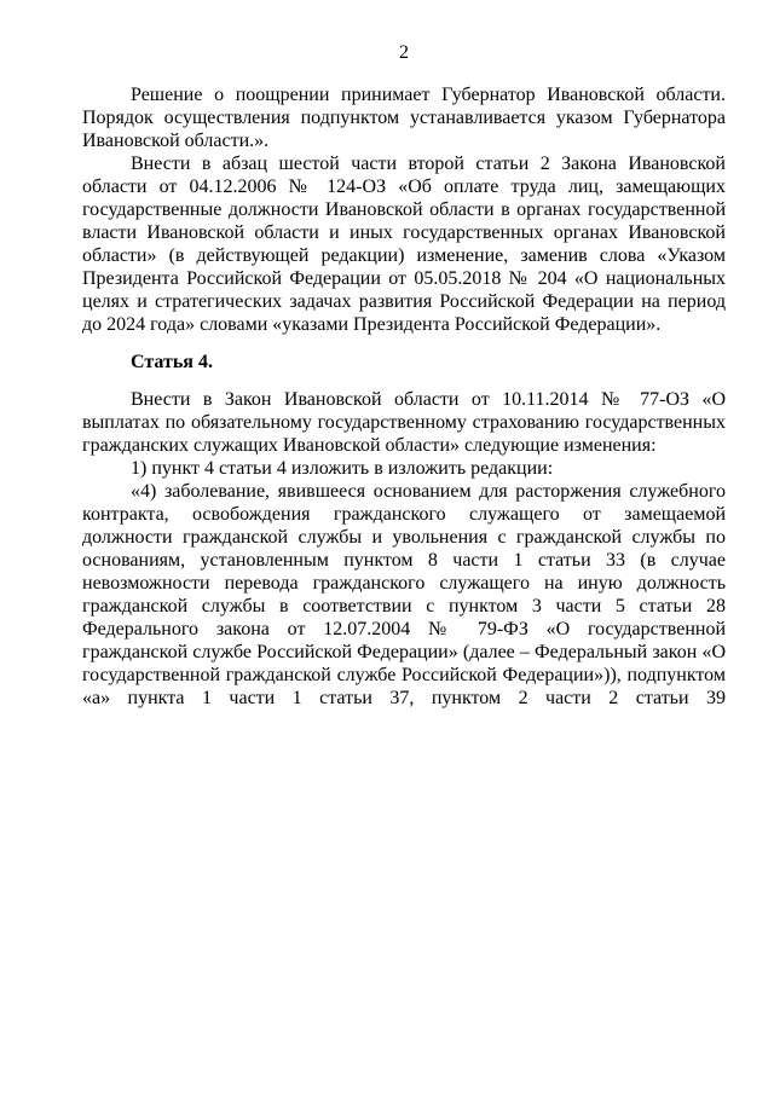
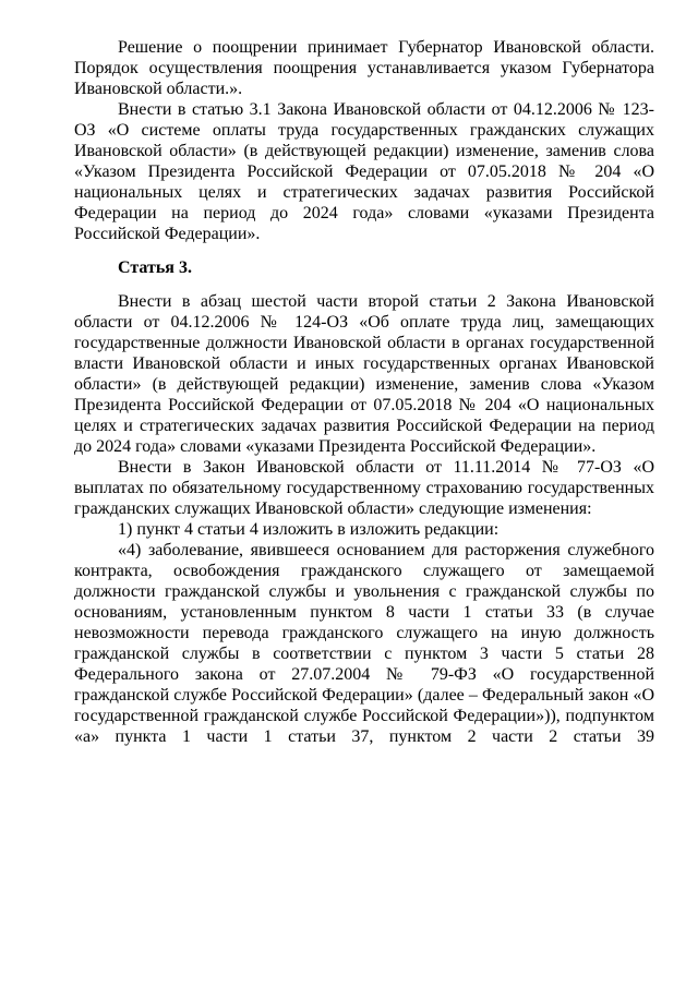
- 2
- Решение о поощрении принимает Губернатор Ивановской области. Порядок осуществления подпунктом устанавливается указом Губернатора Ивановской области.».
+ Решение о поощрении принимает Губернатор Ивановской области. Порядок осуществления поощрения устанавливается указом Губернатора Ивановской области.».
+ Внести в статью 3.1 Закона Ивановской области от 04.12.2006 № 123-ОЗ «О системе оплаты труда государственных гражданских служащих Ивановской области» (в действующей редакции) изменение, заменив слова «Указом Президента Российской Федерации от 07.05.2018 № 204 «О национальных целях и стратегических задачах развития Российской Федерации на период до 2024 года» словами «указами Президента Российской Федерации».
+ Статья 3.
- Внести в абзац шестой части второй статьи 2 Закона Ивановской области от 04.12.2006 № 124-ОЗ «Об оплате труда лиц, замещающих государственные должности Ивановской области в органах государственной власти Ивановской области и иных государственных органах Ивановской области» (в действующей редакции) изменение, заменив слова «Указом Президента Российской Федерации от 05.05.2018 № 204 «О национальных целях и стратегических задачах развития Российской Федерации на период до 2024 года» словами «указами Президента Российской Федерации».
+ Внести в абзац шестой части второй статьи 2 Закона Ивановской области от 04.12.2006 № 124-ОЗ «Об оплате труда лиц, замещающих государственные должности Ивановской области в органах государственной власти Ивановской области и иных государственных органах Ивановской области» (в действующей редакции) изменение, заменив слова «Указом Президента Российской Федерации от 07.05.2018 № 204 «О национальных целях и стратегических задачах развития Российской Федерации на период до 2024 года» словами «указами Президента Российской Федерации».
- Статья 4.
- Внести в Закон Ивановской области от 10.11.2014 № 77-ОЗ «О выплатах по обязательному государственному страхованию государственных гражданских служащих Ивановской области» следующие изменения:
+ Внести в Закон Ивановской области от 11.11.2014 № 77-ОЗ «О выплатах по обязательному государственному страхованию государственных гражданских служащих Ивановской области» следующие изменения:
  1) пункт 4 статьи 4 изложить в изложить редакции:
- «4) заболевание, явившееся основанием для расторжения служебного контракта, освобождения гражданского служащего от замещаемой должности гражданской службы и увольнения с гражданской службы по основаниям, установленным пунктом 8 части 1 статьи 33 (в случае невозможности перевода гражданского служащего на иную должность гражданской службы в соответствии с пунктом 3 части 5 статьи 28 Федерального закона от 12.07.2004 № 79-ФЗ «О государственной гражданской службе Российской Федерации» (далее – Федеральный закон «О государственной гражданской службе Российской Федерации»)), подпунктом «а» пункта 1 части 1 статьи 37, пунктом 2 части 2 статьи 39
+ «4) заболевание, явившееся основанием для расторжения служебного контракта, освобождения гражданского служащего от замещаемой должности гражданской службы и увольнения с гражданской службы по основаниям, установленным пунктом 8 части 1 статьи 33 (в случае невозможности перевода гражданского служащего на иную должность гражданской службы в соответствии с пунктом 3 части 5 статьи 28 Федерального закона от 27.07.2004 № 79-ФЗ «О государственной гражданской службе Российской Федерации» (далее – Федеральный закон «О государственной гражданской службе Российской Федерации»)), подпунктом «а» пункта 1 части 1 статьи 37, пунктом 2 части 2 статьи 39
